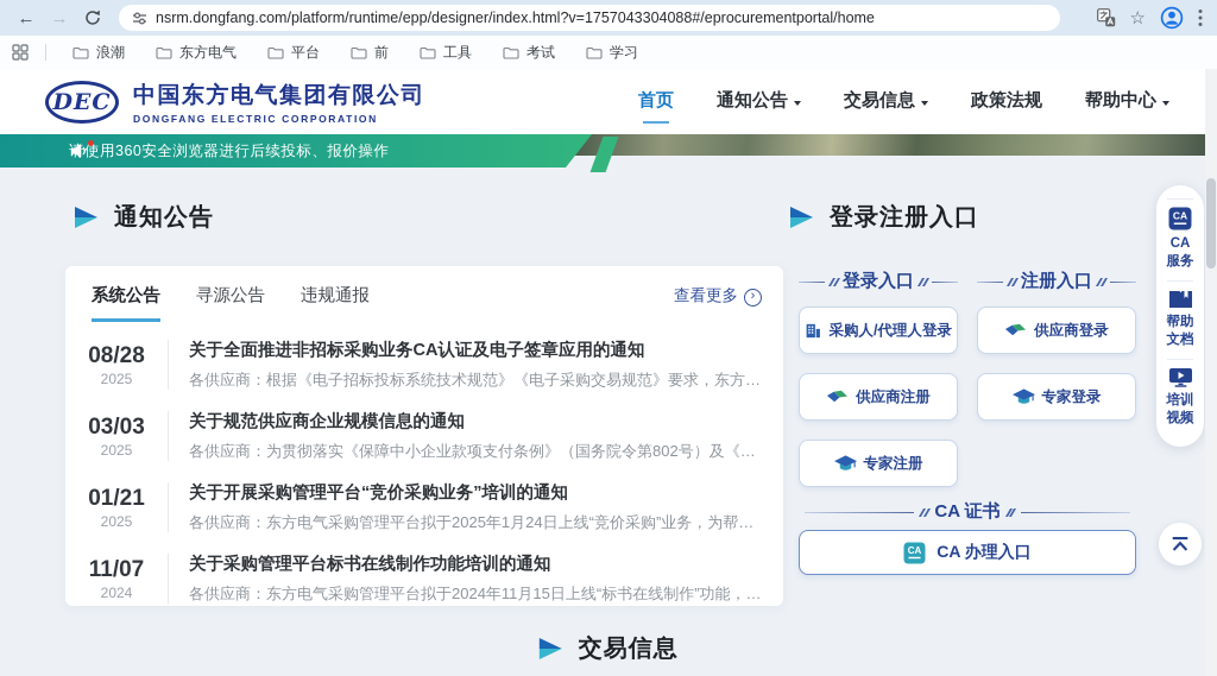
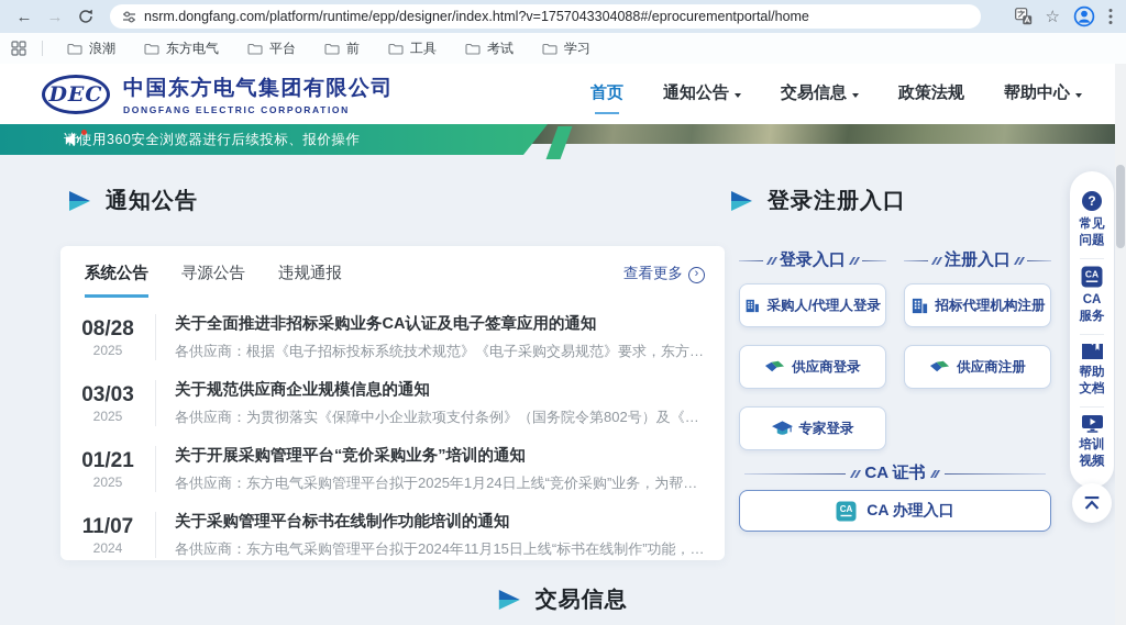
  ←
  →
  nsrm.dongfang.com/platform/runtime/epp/designer/index.html?v=1757043304088#/eprocurementportal/home
  ☆
  浪潮
  东方电气
  平台
  前
  工具
  考试
  学习
  DEC
  中国东方电气集团有限公司
  DONGFANG ELECTRIC CORPORATION
  首页
  通知公告
  交易信息
  政策法规
  帮助中心
  使用360安全浏览器进行后续投标、报价操作
  通知公告
  系统公告
  寻源公告
  违规通报
  查看更多
  ›
  08/28
  2025
  关于全面推进非招标采购业务CA认证及电子签章应用的通知
  各供应商：根据《电子招标投标系统技术规范》《电子采购交易规范》要求，东方电
  03/03
  2025
  关于规范供应商企业规模信息的通知
  各供应商：为贯彻落实《保障中小企业款项支付条例》（国务院令第802号）及《中
  01/21
  2025
  关于开展采购管理平台“竞价采购业务”培训的通知
  各供应商：东方电气采购管理平台拟于2025年1月24日上线“竞价采购”业务，为帮助各
  11/07
  2024
  关于采购管理平台标书在线制作功能培训的通知
  各供应商：东方电气采购管理平台拟于2024年11月15日上线“标书在线制作”功能，为
  登录注册入口
  登录入口
  注册入口
  采购人/代理人登录
+ 招标代理机构注册
  供应商登录
  供应商注册
  专家登录
- 专家注册
  CA 证书
  CA
  CA 办理入口
+ ?
+ 常见问题
  CA
  CA服务
  帮助文档
  培训视频
  交易信息
